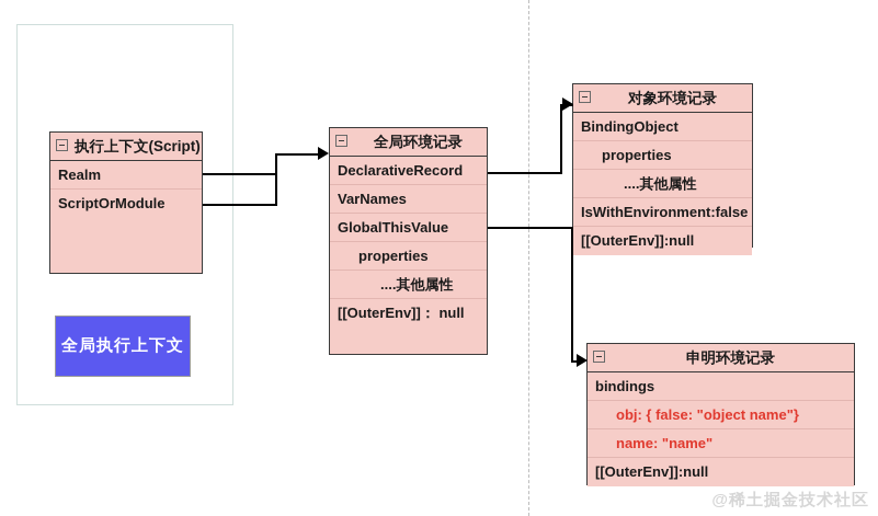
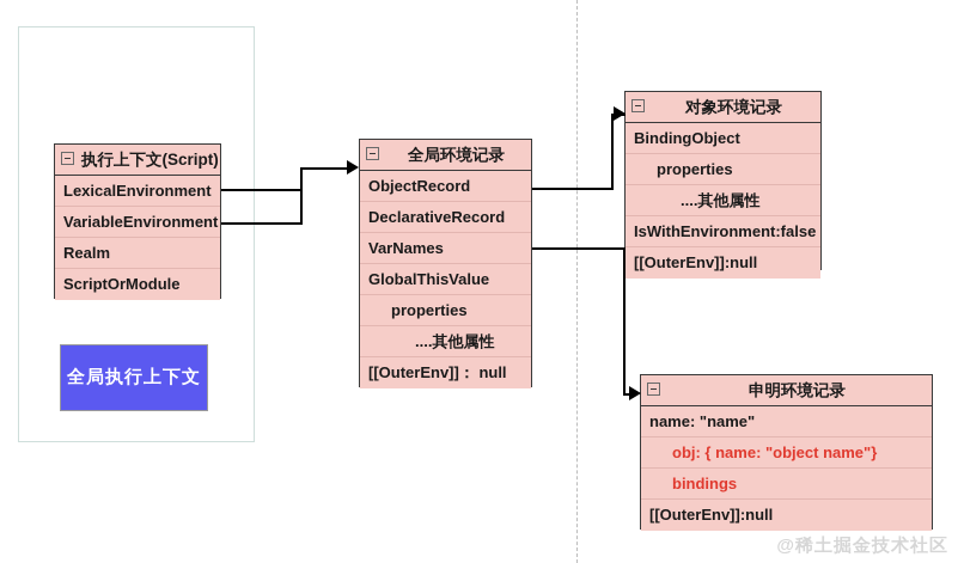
  执行上下文(Script)
+ LexicalEnvironment
+ VariableEnvironment
  Realm
  ScriptOrModule
  全局执行上下文
  全局环境记录
+ ObjectRecord
  DeclarativeRecord
  VarNames
  GlobalThisValue
  properties
  ....其他属性
  [[OuterEnv]]： null
  对象环境记录
  BindingObject
  properties
  ....其他属性
  IsWithEnvironment:false
  [[OuterEnv]]:null
  申明环境记录
- bindings
+ name: "name"
- obj: { false: "object name"}
+ obj: { name: "object name"}
- name: "name"
+ bindings
  [[OuterEnv]]:null
  @稀土掘金技术社区
